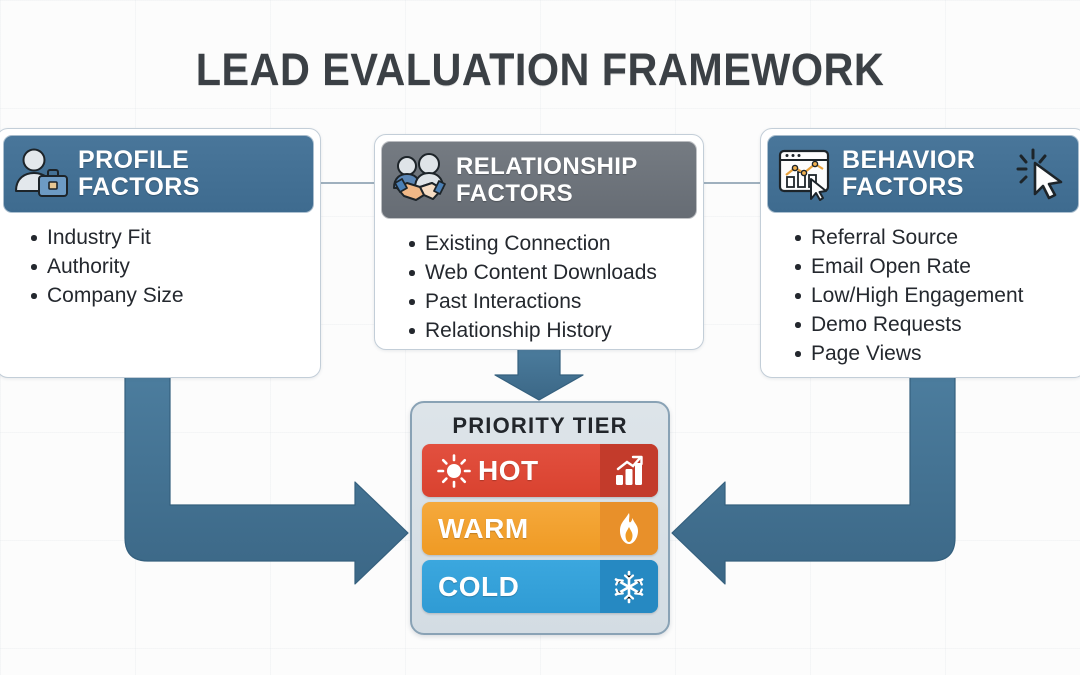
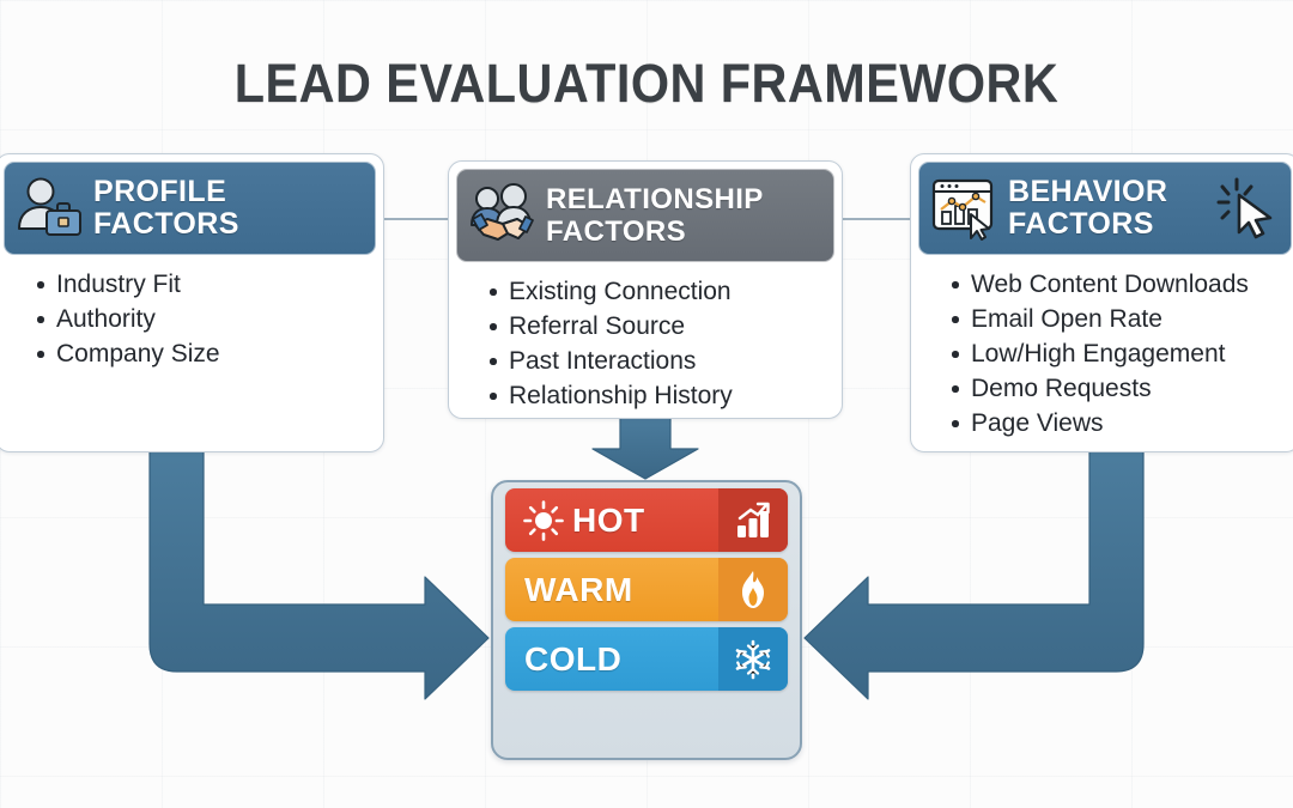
  LEAD EVALUATION FRAMEWORK
  PROFILE
  FACTORS
  Industry Fit
  Authority
  Company Size
  RELATIONSHIP
  FACTORS
  Existing Connection
- Web Content Downloads
+ Referral Source
  Past Interactions
  Relationship History
  BEHAVIOR
  FACTORS
- Referral Source
+ Web Content Downloads
  Email Open Rate
  Low/High Engagement
  Demo Requests
  Page Views
- PRIORITY TIER
  HOT
  WARM
  COLD
